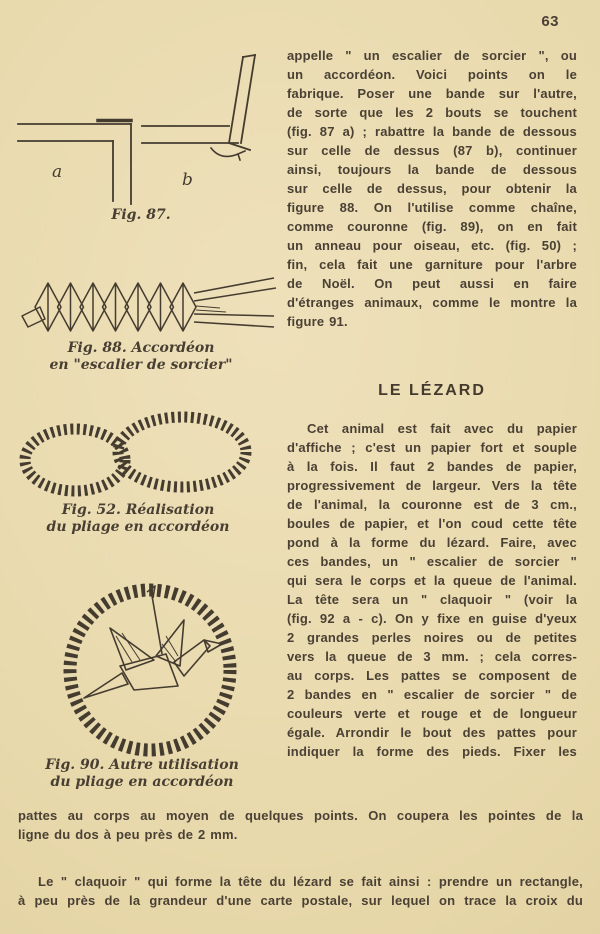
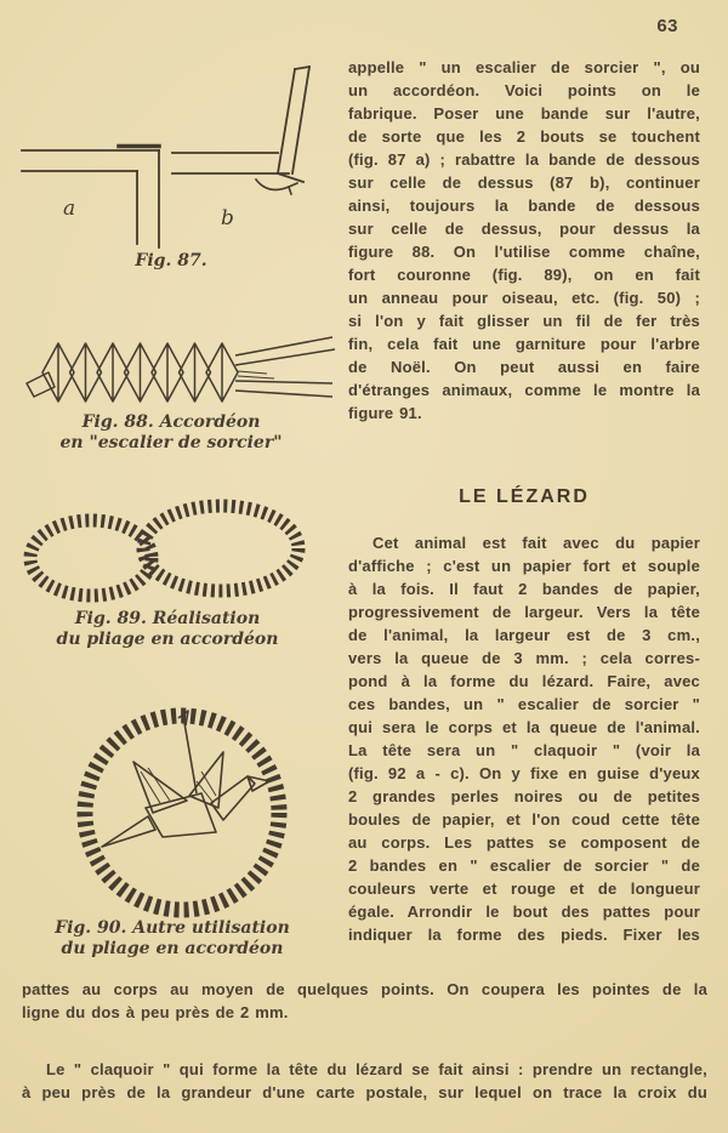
  63
  a
  b
  Fig. 87.
  Fig. 88. Accordéon
  en "escalier de sorcier"
- Fig. 52. Réalisation
+ Fig. 89. Réalisation
  du pliage en accordéon
  Fig. 90. Autre utilisation
  du pliage en accordéon
  appelle " un escalier de sorcier ", ou
  un accordéon. Voici points on le
  fabrique. Poser une bande sur l'autre,
  de sorte que les 2 bouts se touchent
  (fig. 87 a) ; rabattre la bande de dessous
  sur celle de dessus (87 b), continuer
  ainsi, toujours la bande de dessous
- sur celle de dessus, pour obtenir la
+ sur celle de dessus, pour dessus la
  figure 88. On l'utilise comme chaîne,
- comme couronne (fig. 89), on en fait
+ fort couronne (fig. 89), on en fait
  un anneau pour oiseau, etc. (fig. 50) ;
+ si l'on y fait glisser un fil de fer très
  fin, cela fait une garniture pour l'arbre
  de Noël. On peut aussi en faire
  d'étranges animaux, comme le montre la
  figure 91.
  LE LÉZARD
  Cet animal est fait avec du papier
  d'affiche ; c'est un papier fort et souple
  à la fois. Il faut 2 bandes de papier,
  progressivement de largeur. Vers la tête
- de l'animal, la couronne est de 3 cm.,
+ de l'animal, la largeur est de 3 cm.,
- boules de papier, et l'on coud cette tête
+ vers la queue de 3 mm. ; cela corres-
  pond à la forme du lézard. Faire, avec
  ces bandes, un " escalier de sorcier "
  qui sera le corps et la queue de l'animal.
  La tête sera un " claquoir " (voir la
  (fig. 92 a - c). On y fixe en guise d'yeux
  2 grandes perles noires ou de petites
- vers la queue de 3 mm. ; cela corres-
+ boules de papier, et l'on coud cette tête
  au corps. Les pattes se composent de
  2 bandes en " escalier de sorcier " de
  couleurs verte et rouge et de longueur
  égale. Arrondir le bout des pattes pour
  indiquer la forme des pieds. Fixer les
  pattes au corps au moyen de quelques points. On coupera les pointes de la
  ligne du dos à peu près de 2 mm.
  Le " claquoir " qui forme la tête du lézard se fait ainsi : prendre un rectangle,
  à peu près de la grandeur d'une carte postale, sur lequel on trace la croix du
